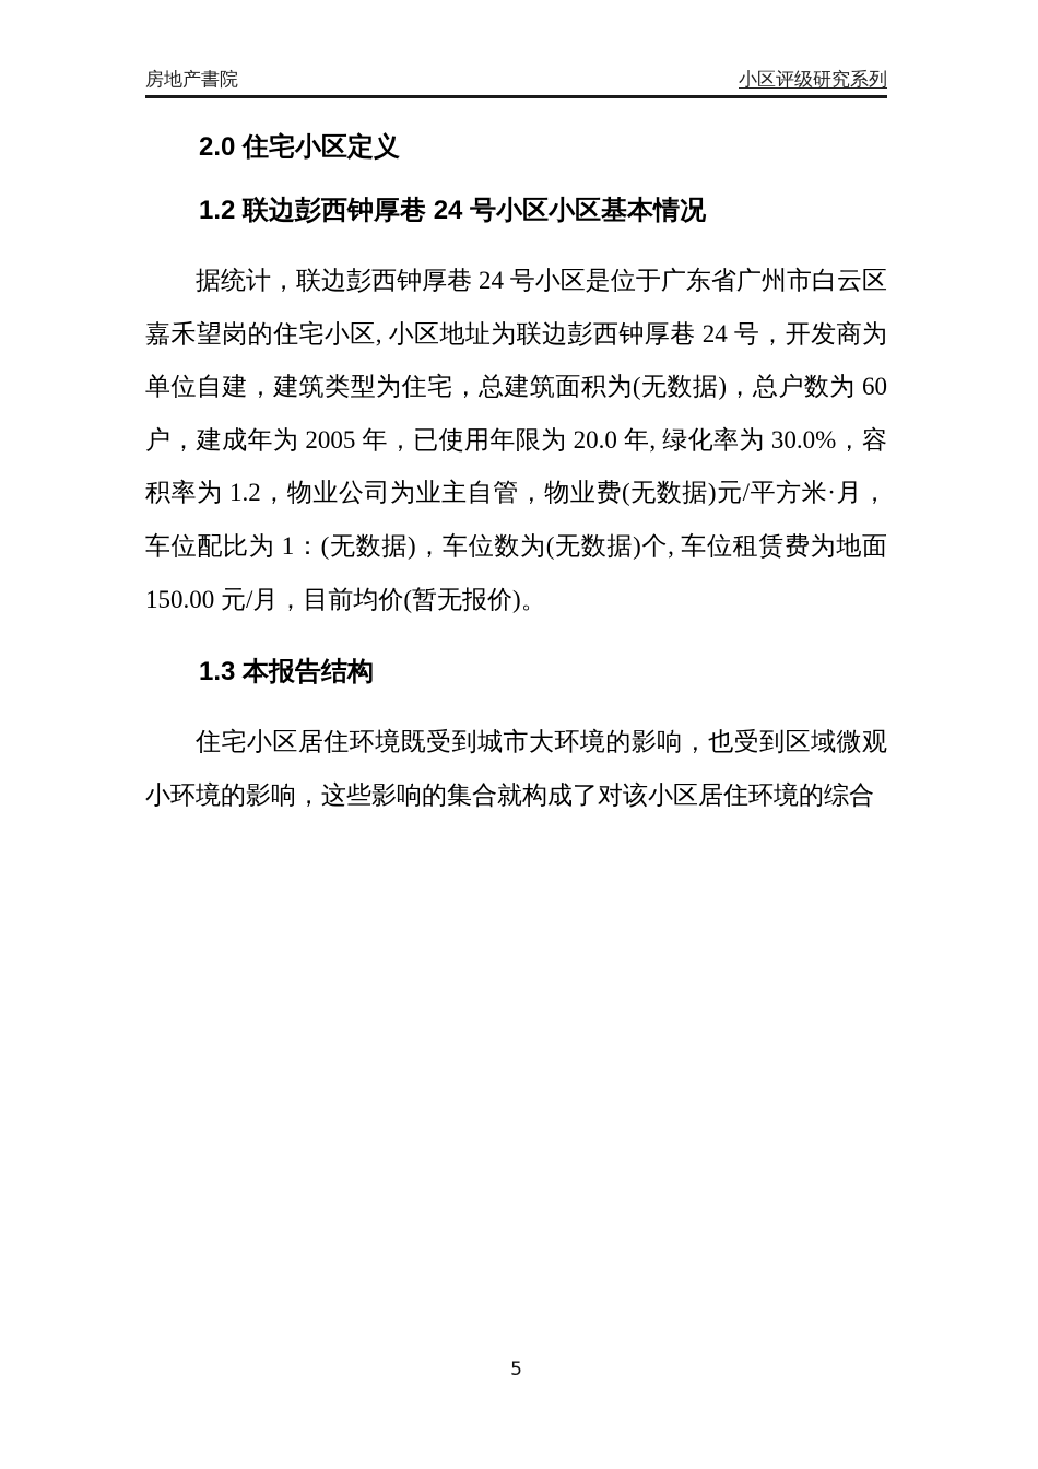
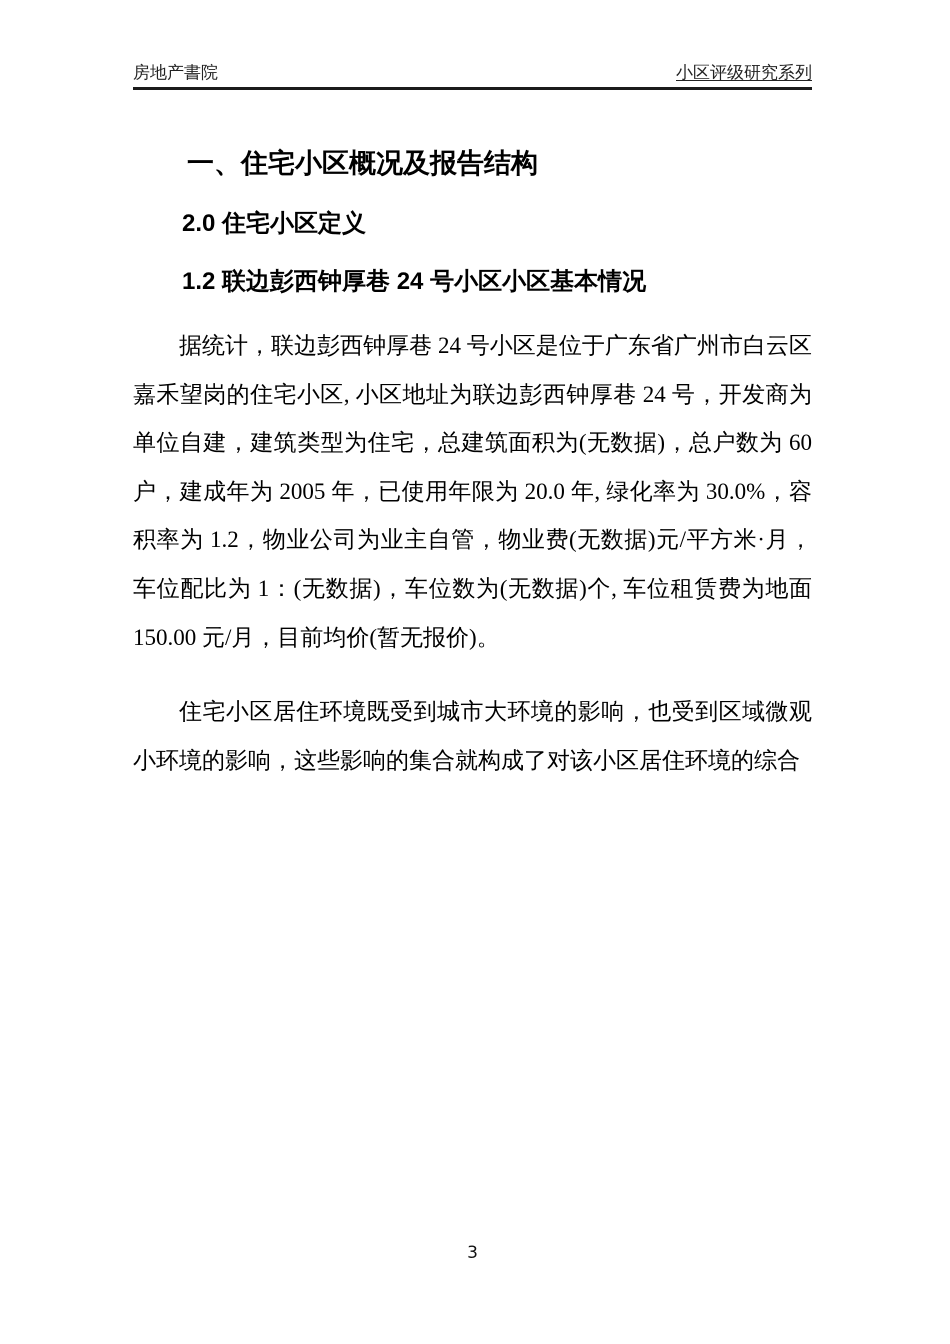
  房地产書院
  小区评级研究系列
+ 一、住宅小区概况及报告结构
  2.0 住宅小区定义
  1.2 联边彭西钟厚巷 24 号小区小区基本情况
  据统计，联边彭西钟厚巷 24 号小区是位于广东省广州市白云区嘉禾望岗的住宅小区, 小区地址为联边彭西钟厚巷 24 号，开发商为单位自建，建筑类型为住宅，总建筑面积为(无数据)，总户数为 60 户，建成年为 2005 年，已使用年限为 20.0 年, 绿化率为 30.0%，容积率为 1.2，物业公司为业主自管，物业费(无数据)元/平方米·月，车位配比为 1：(无数据)，车位数为(无数据)个, 车位租赁费为地面 150.00 元/月，目前均价(暂无报价)。
- 1.3 本报告结构
  住宅小区居住环境既受到城市大环境的影响，也受到区域微观小环境的影响，这些影响的集合就构成了对该小区居住环境的综合
- 5
+ 3
